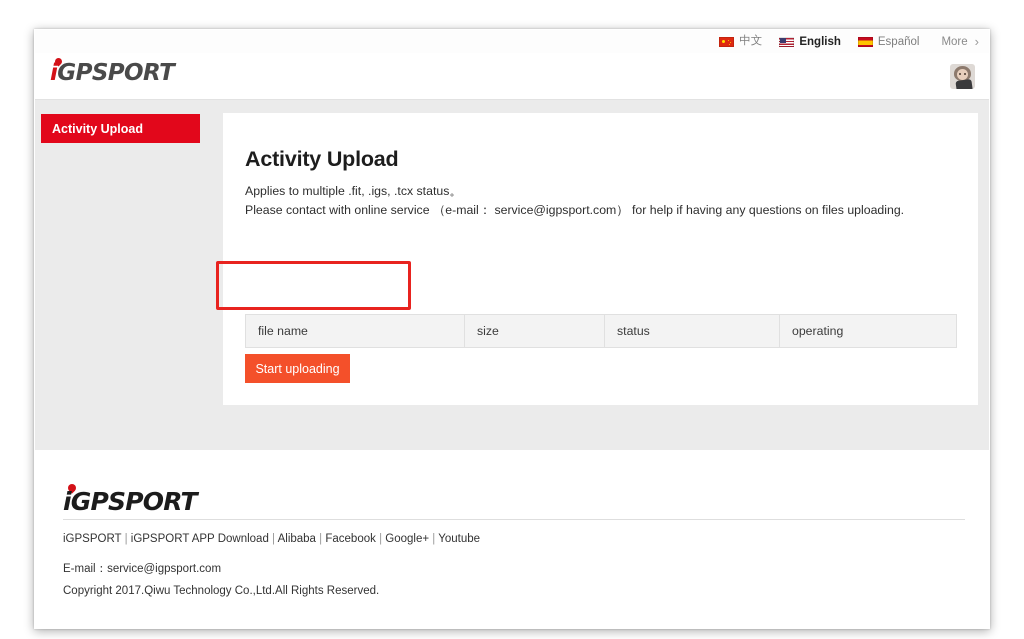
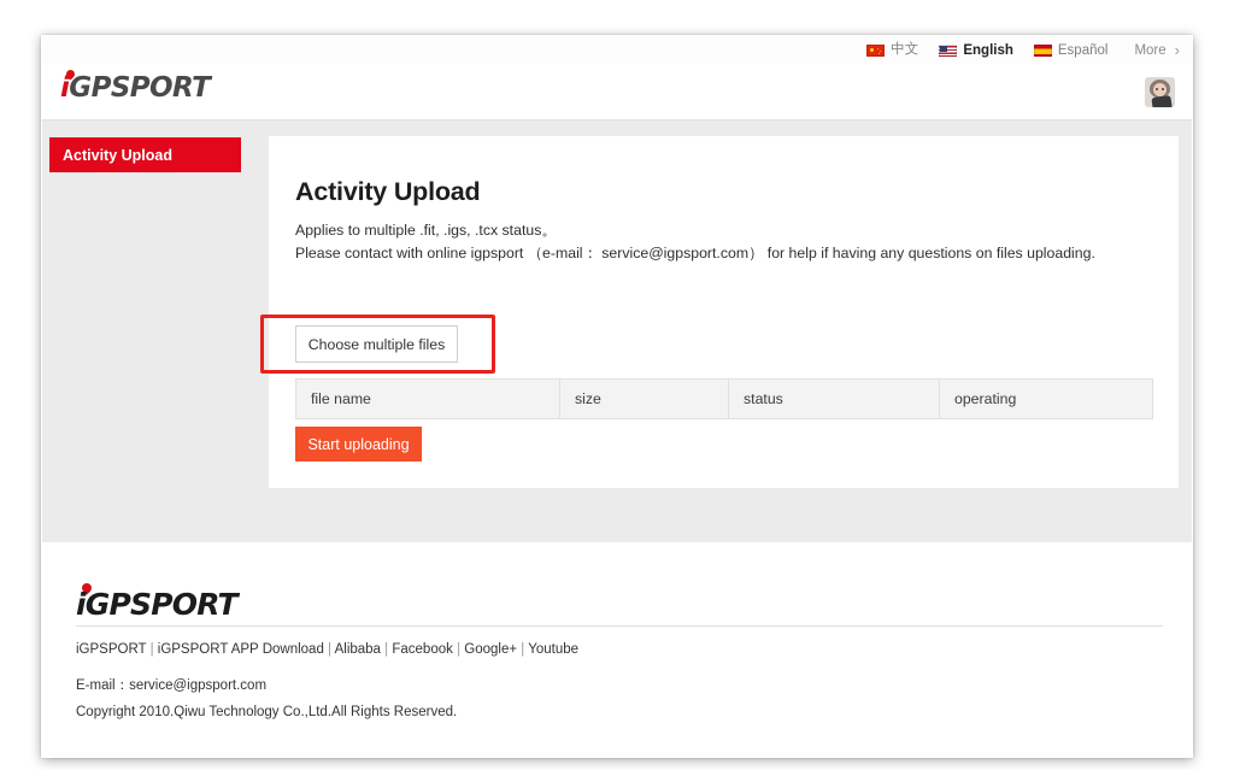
  中文
  English
  Español
  More
  ›
  iGPSPORT
  Activity Upload
  Activity Upload
  Applies to multiple .fit, .igs, .tcx status。
- Please contact with online service （e-mail： service@igpsport.com） for help if having any questions on files uploading.
+ Please contact with online igpsport （e-mail： service@igpsport.com） for help if having any questions on files uploading.
+ Choose multiple files
  file name	size	status	operating
  Start uploading
  iGPSPORT
  iGPSPORT | iGPSPORT APP Download | Alibaba | Facebook | Google+ | Youtube
  E-mail：service@igpsport.com
- Copyright 2017.Qiwu Technology Co.,Ltd.All Rights Reserved.
+ Copyright 2010.Qiwu Technology Co.,Ltd.All Rights Reserved.
